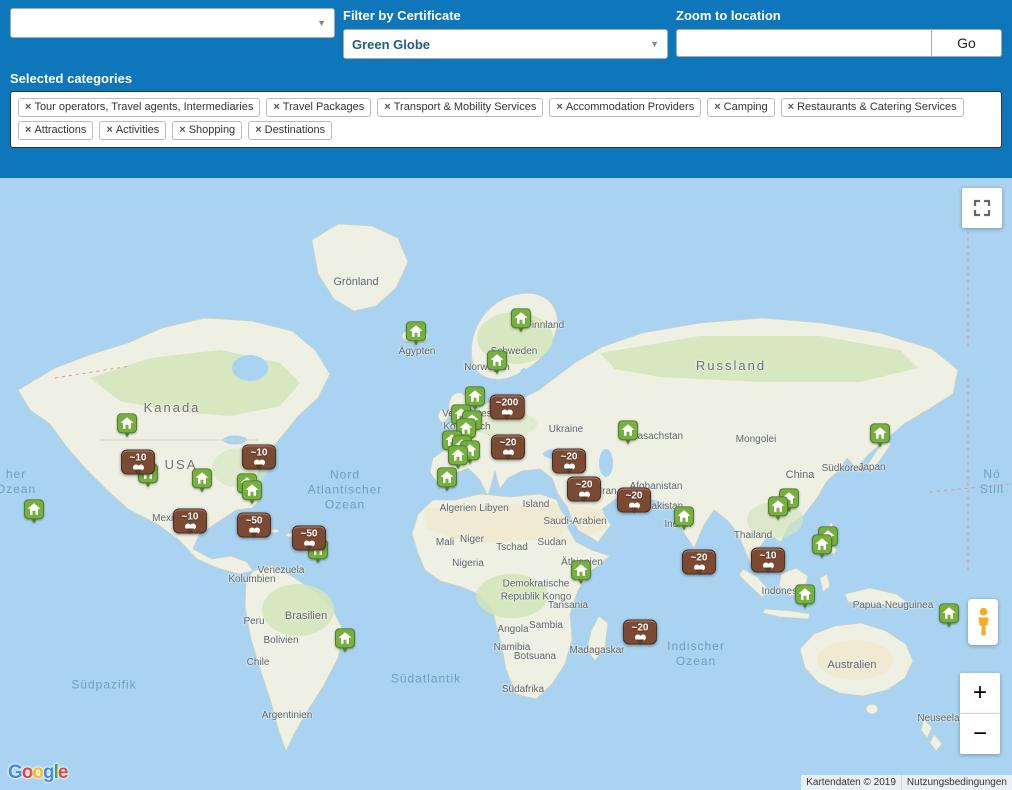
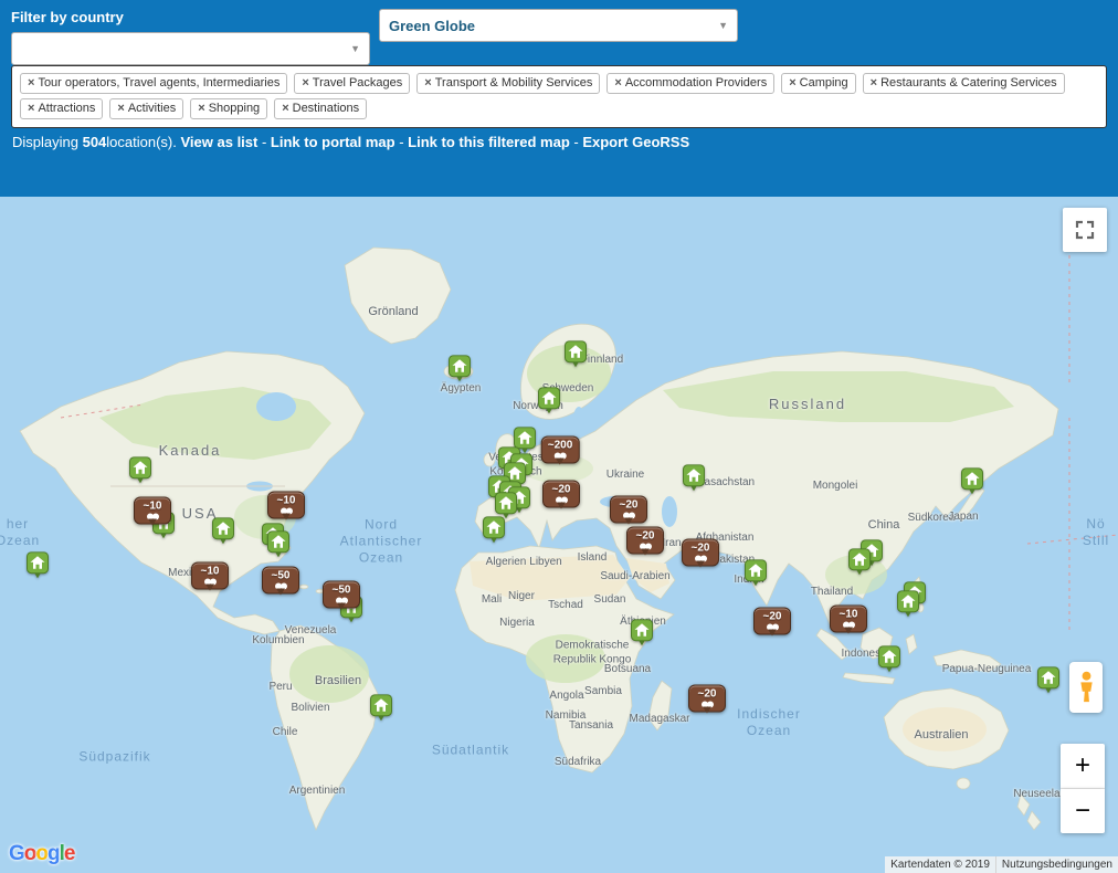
+ Filter by country
  ▼
- Filter by Certificate
  Green Globe
  ▼
- Zoom to location
- Go
- Selected categories
  × Tour operators, Travel agents, Intermediaries × Travel Packages × Transport & Mobility Services × Accommodation Providers × Camping × Restaurants & Catering Services× Attractions × Activities × Shopping × Destinations
+ Displaying 504location(s). View as list - Link to portal map - Link to this filtered map - Export GeoRSS
  Grönland
  Ägypten
  innland
  Russland
  Kanada
  USA
  Ukraine
  asachstan
  Mongolei
  China
  Südkorea
  Japan
  Afghanistan
  akista
  Algerien
  Libyen
  Island
  Saudi-Arabien
  ran
  Mali
  Niger
  Tschad
  Sudan
  Nigeria
  Venezuela
  Kolumbien
  Demokratische
  Republik Kongo
- Tansania
+ Botsuana
  Angola
  Sambia
  Namibia
- Botsuana
+ Tansania
  Madagaskar
  Peru
  Brasilien
  Bolivien
  Chile
  Südafrika
  Argentinien
  Australien
  Papua-Neuguinea
  Indones
  Thailand
  Neuseela
  Nord
  Atlantischer
  Ozean
  Indischer
  Ozean
  Südatlantik
  Südpazifik
  her
  Ozean
  Nö
  Still
  ~10
  ~10
  ~10
  ~50
  ~50
  ~200
  ~20
  ~20
  ~20
  ~20
  ~20
  ~10
  ~20
  +
  −
  Google
  Kartendaten © 2019
  Nutzungsbedingungen
